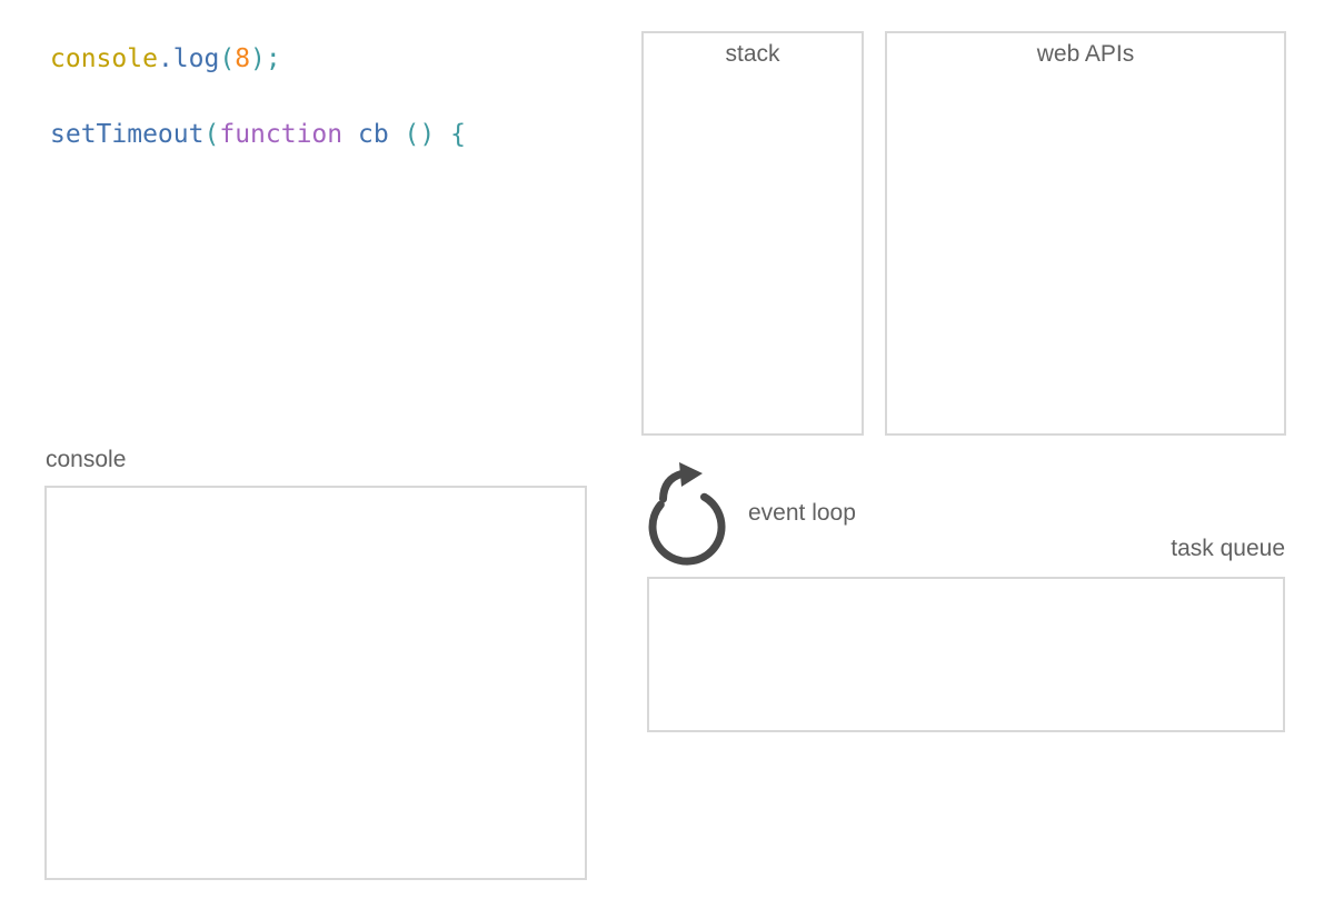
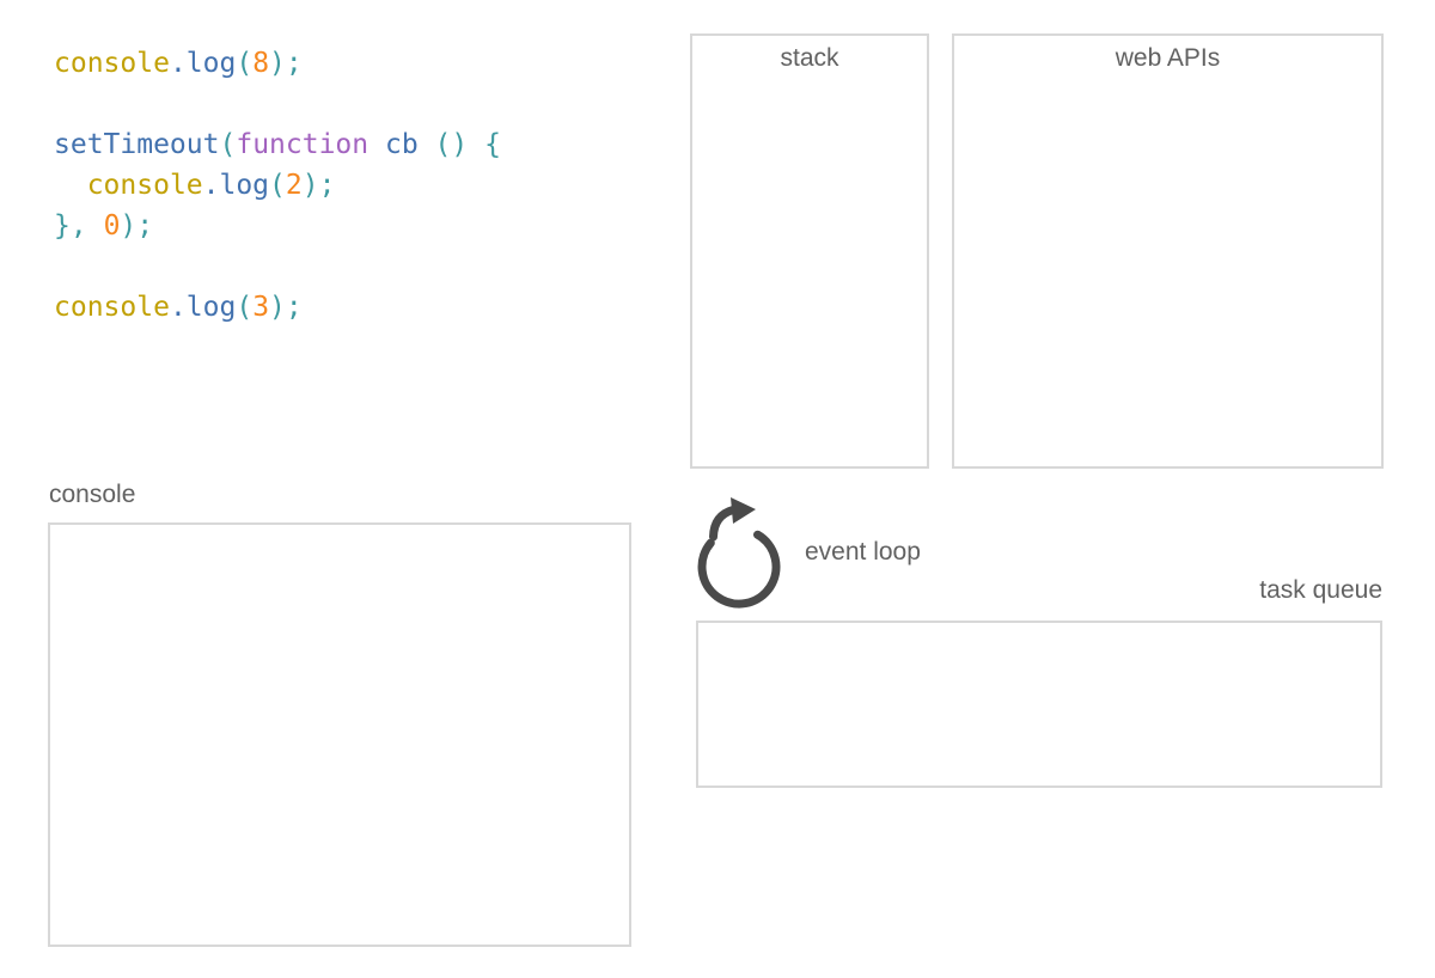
  console.log(8);
  setTimeout(function cb () {
+ console.log(2);
+ }, 0);
+ console.log(3);
  stack
  web APIs
  console
  event loop
  task queue
